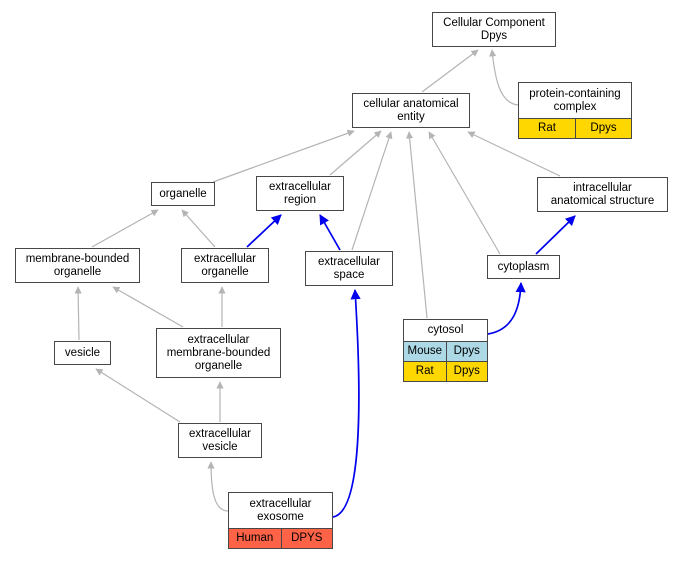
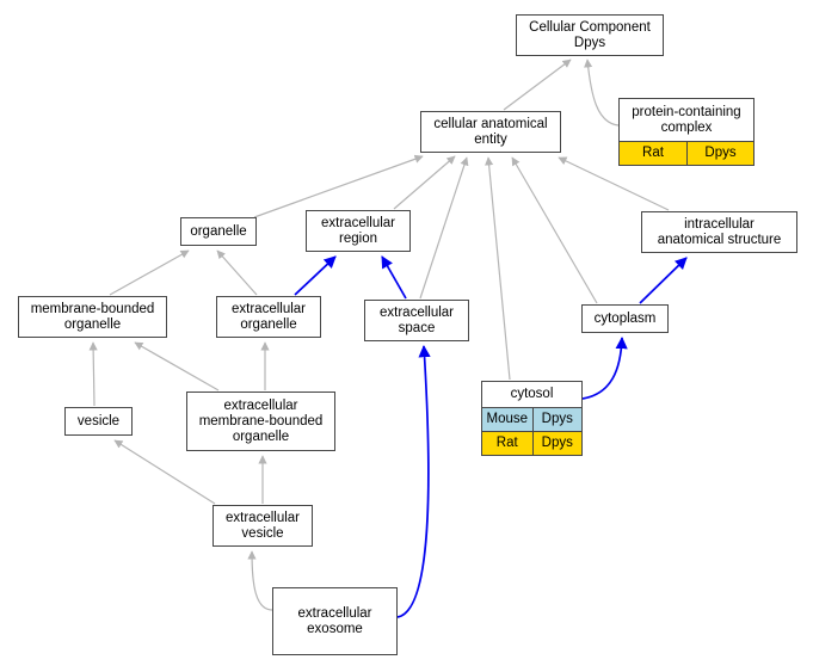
  Cellular Component
  Dpys
  cellular anatomical
  entity
  protein-containing
  complex
  Rat
  Dpys
  organelle
  extracellular
  region
  intracellular
  anatomical structure
  membrane-bounded
  organelle
  extracellular
  organelle
  extracellular
  space
  cytoplasm
  cytosol
  Mouse
  Dpys
  Rat
  Dpys
  vesicle
  extracellular
  membrane-bounded
  organelle
  extracellular
  vesicle
  extracellular
  exosome
- Human
- DPYS
